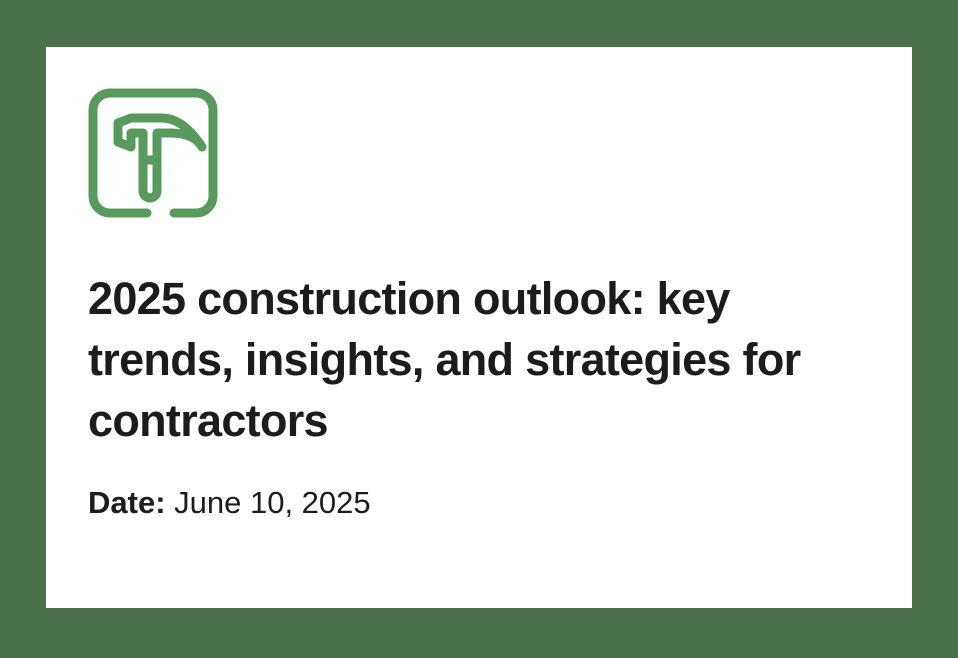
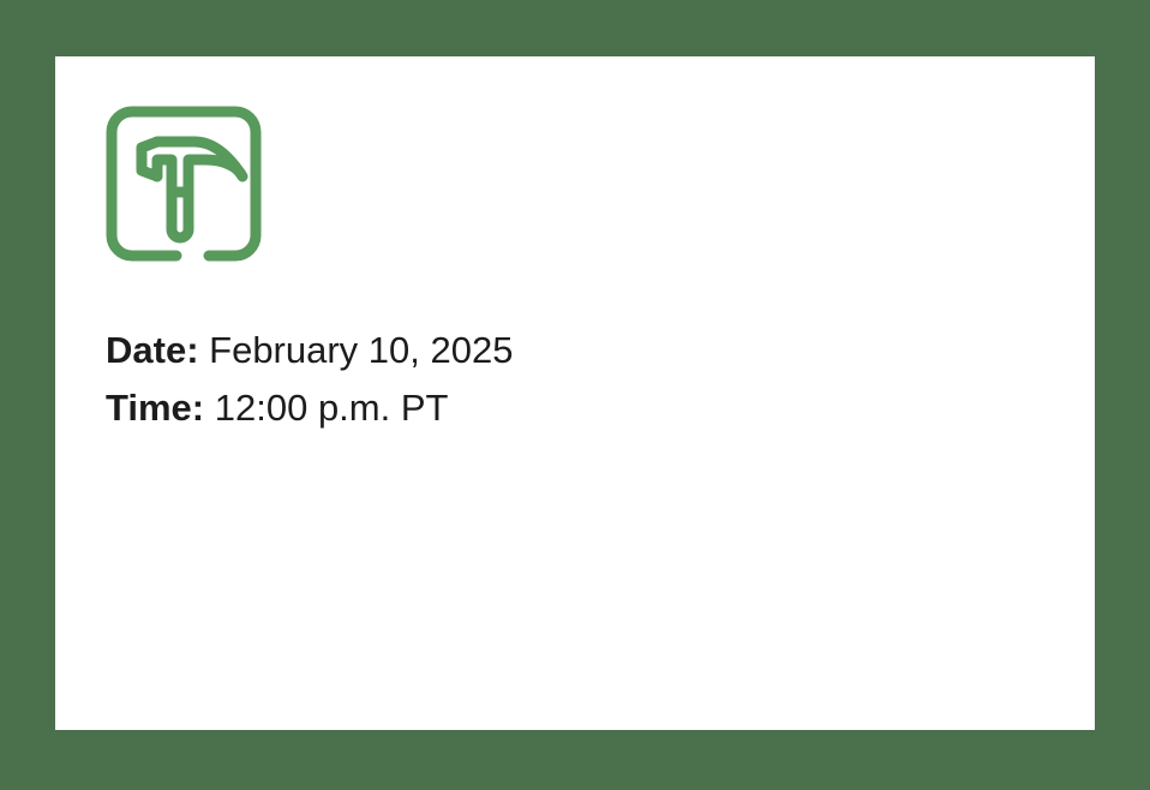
- 2025 construction outlook: key trends, insights, and strategies for contractors
- Date: June 10, 2025
+ Date: February 10, 2025
+ Time: 12:00 p.m. PT
